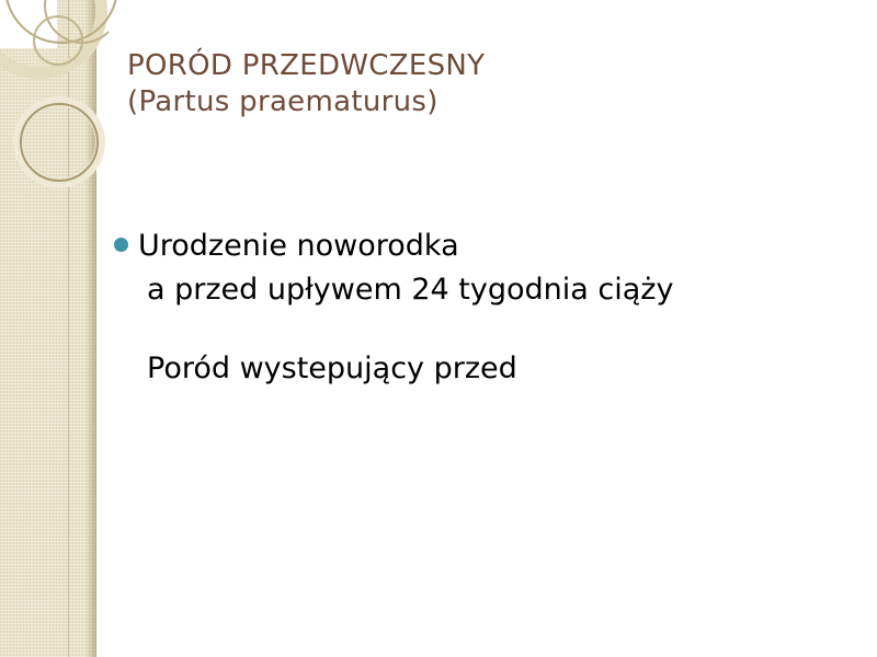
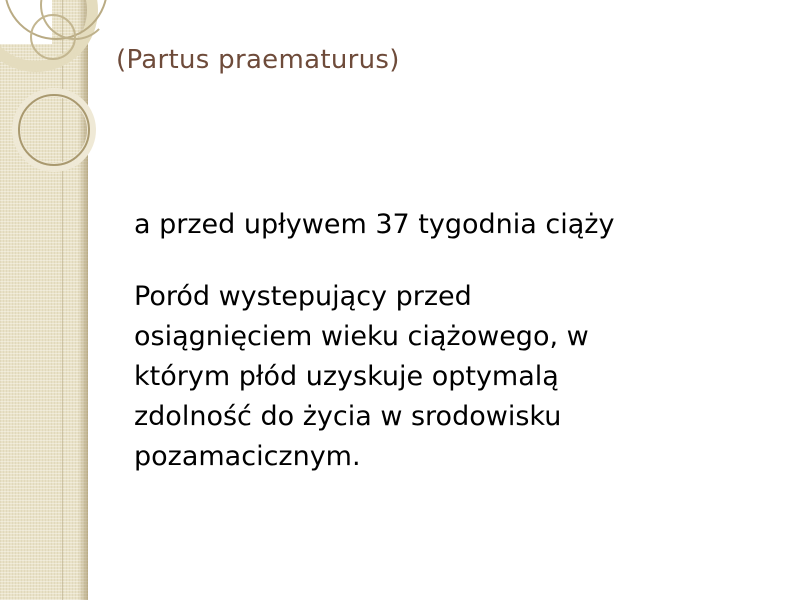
- PORÓD PRZEDWCZESNY
  (Partus praematurus)
- Urodzenie noworodka
- a przed upływem 24 tygodnia ciąży
+ a przed upływem 37 tygodnia ciąży
  Poród wystepujący przed
+ osiągnięciem wieku ciążowego, w
+ którym płód uzyskuje optymalą
+ zdolność do życia w srodowisku
+ pozamacicznym.
